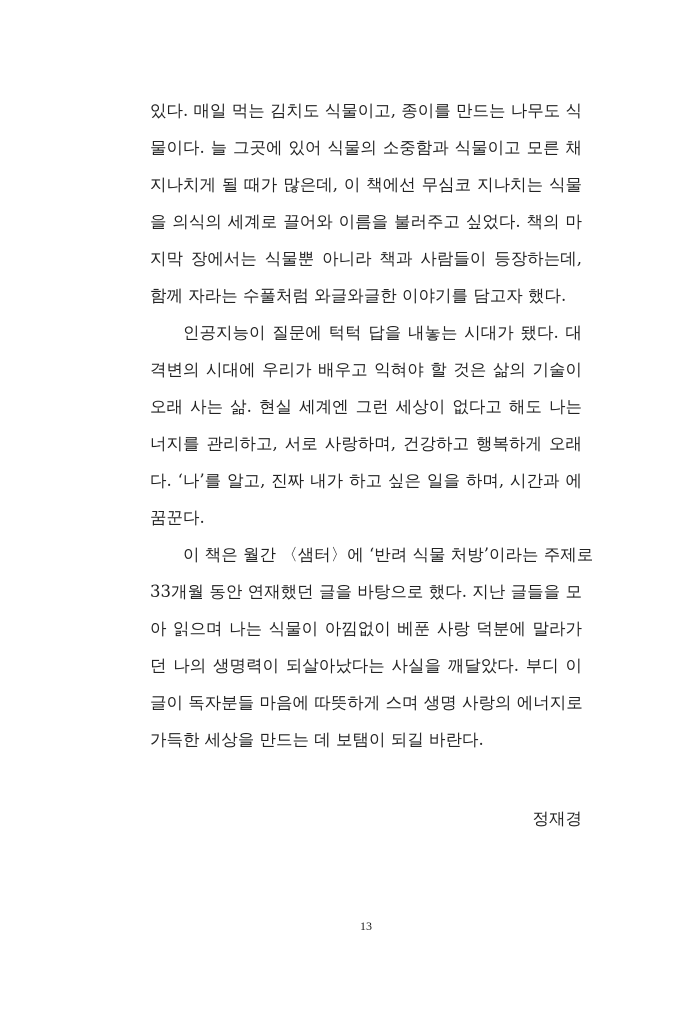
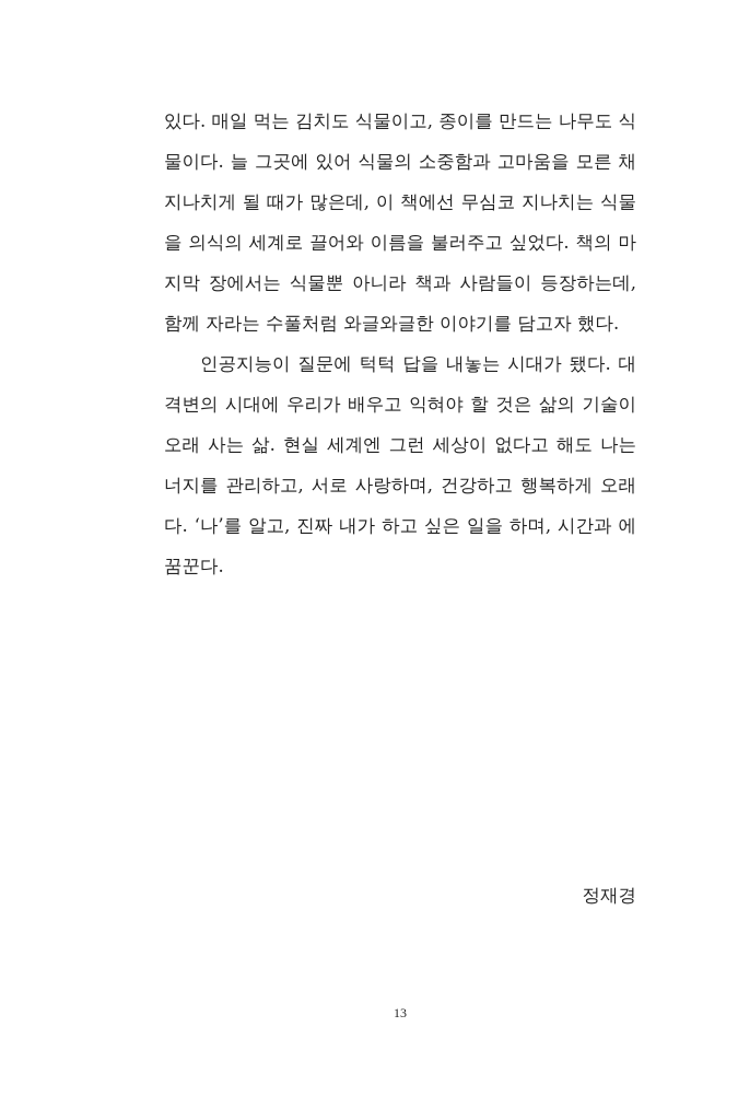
  있다. 매일 먹는 김치도 식물이고, 종이를 만드는 나무도 식
- 물이다. 늘 그곳에 있어 식물의 소중함과 식물이고 모른 채
+ 물이다. 늘 그곳에 있어 식물의 소중함과 고마움을 모른 채
  지나치게 될 때가 많은데, 이 책에선 무심코 지나치는 식물
  을 의식의 세계로 끌어와 이름을 불러주고 싶었다. 책의 마
  지막 장에서는 식물뿐 아니라 책과 사람들이 등장하는데,
  함께 자라는 수풀처럼 와글와글한 이야기를 담고자 했다.
  인공지능이 질문에 턱턱 답을 내놓는 시대가 됐다. 대
  격변의 시대에 우리가 배우고 익혀야 할 것은 삶의 기술이
  오래 사는 삶. 현실 세계엔 그런 세상이 없다고 해도 나는
  너지를 관리하고, 서로 사랑하며, 건강하고 행복하게 오래
  다. ‘나’를 알고, 진짜 내가 하고 싶은 일을 하며, 시간과 에
  꿈꾼다.
- 이 책은 월간 〈샘터〉에 ‘반려 식물 처방’이라는 주제로
- 33개월 동안 연재했던 글을 바탕으로 했다. 지난 글들을 모
- 아 읽으며 나는 식물이 아낌없이 베푼 사랑 덕분에 말라가
- 던 나의 생명력이 되살아났다는 사실을 깨달았다. 부디 이
- 글이 독자분들 마음에 따뜻하게 스며 생명 사랑의 에너지로
- 가득한 세상을 만드는 데 보탬이 되길 바란다.
  정재경
  13
